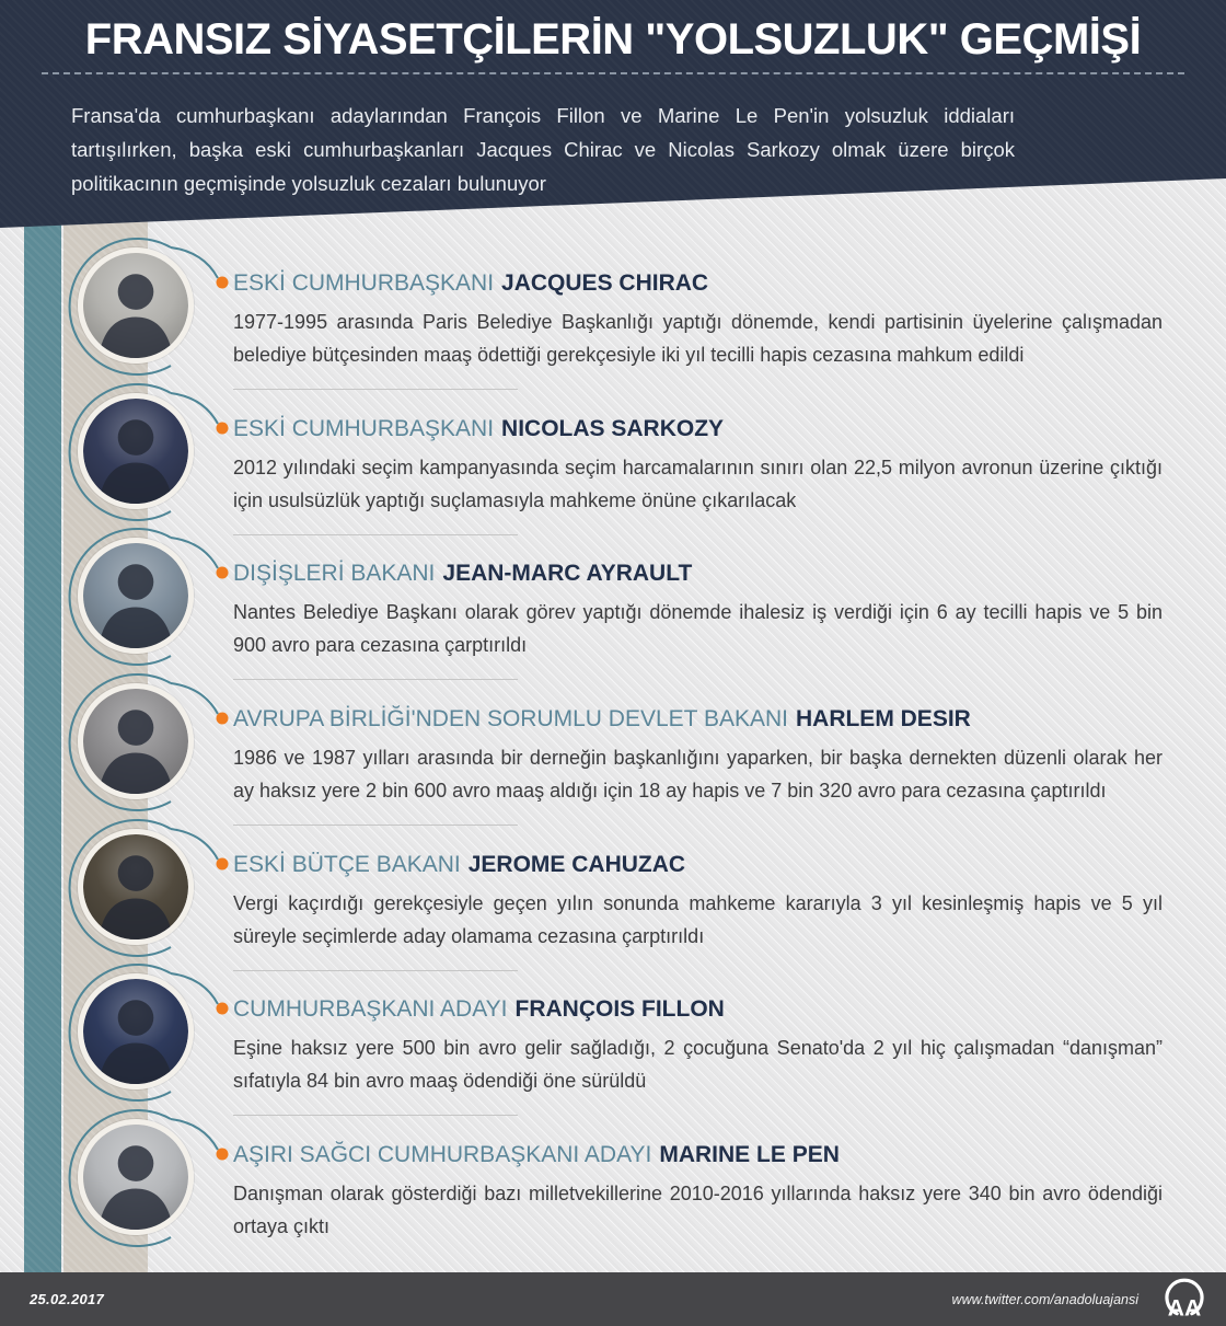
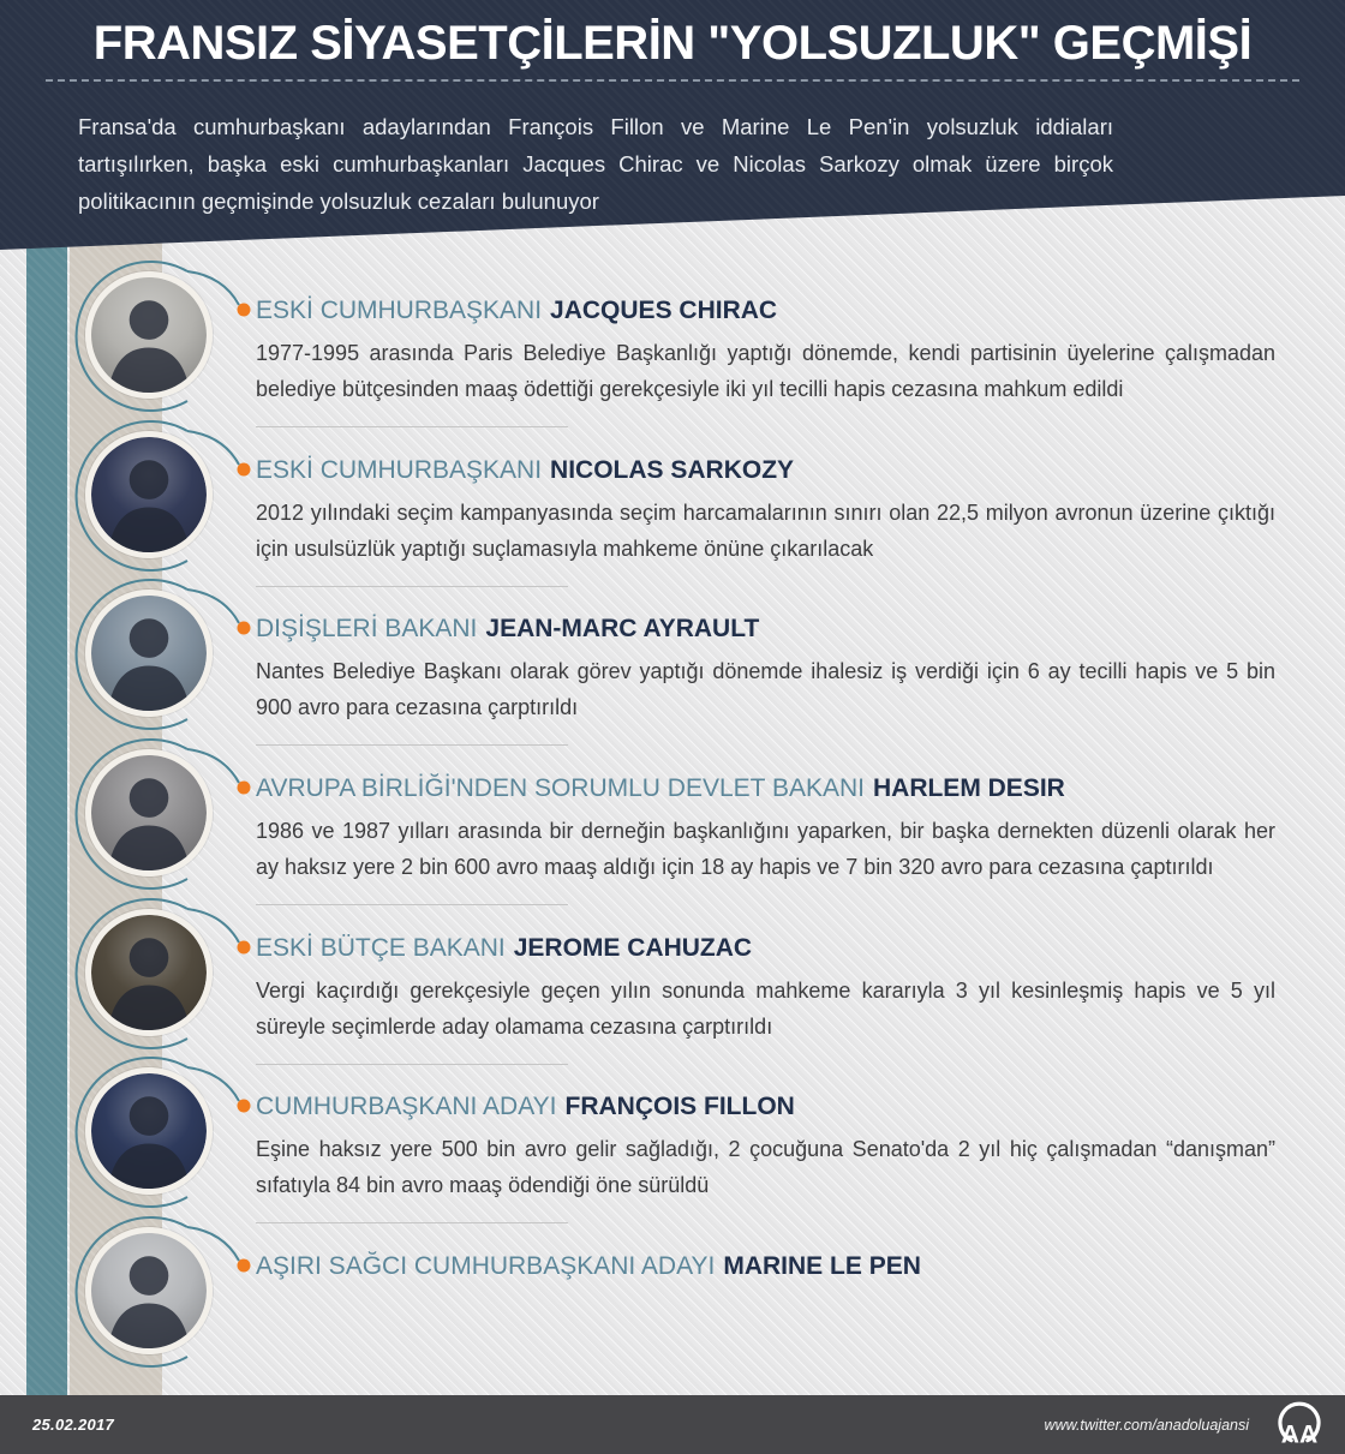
  FRANSIZ SİYASETÇİLERİN "YOLSUZLUK" GEÇMİŞİ
  Fransa'da cumhurbaşkanı adaylarından François Fillon ve Marine Le Pen'in yolsuzluk iddiaları tartışılırken, başka eski cumhurbaşkanları Jacques Chirac ve Nicolas Sarkozy olmak üzere birçok politikacının geçmişinde yolsuzluk cezaları bulunuyor
  ESKİ CUMHURBAŞKANI JACQUES CHIRAC
  1977-1995 arasında Paris Belediye Başkanlığı yaptığı dönemde, kendi partisinin üyelerine çalışmadan belediye bütçesinden maaş ödettiği gerekçesiyle iki yıl tecilli hapis cezasına mahkum edildi
  ESKİ CUMHURBAŞKANI NICOLAS SARKOZY
  2012 yılındaki seçim kampanyasında seçim harcamalarının sınırı olan 22,5 milyon avronun üzerine çıktığı için usulsüzlük yaptığı suçlamasıyla mahkeme önüne çıkarılacak
  DIŞİŞLERİ BAKANI JEAN-MARC AYRAULT
  Nantes Belediye Başkanı olarak görev yaptığı dönemde ihalesiz iş verdiği için 6 ay tecilli hapis ve 5 bin 900 avro para cezasına çarptırıldı
  AVRUPA BİRLİĞİ'NDEN SORUMLU DEVLET BAKANI HARLEM DESIR
  1986 ve 1987 yılları arasında bir derneğin başkanlığını yaparken, bir başka dernekten düzenli olarak her ay haksız yere 2 bin 600 avro maaş aldığı için 18 ay hapis ve 7 bin 320 avro para cezasına çaptırıldı
  ESKİ BÜTÇE BAKANI JEROME CAHUZAC
  Vergi kaçırdığı gerekçesiyle geçen yılın sonunda mahkeme kararıyla 3 yıl kesinleşmiş hapis ve 5 yıl süreyle seçimlerde aday olamama cezasına çarptırıldı
  CUMHURBAŞKANI ADAYI FRANÇOIS FILLON
  Eşine haksız yere 500 bin avro gelir sağladığı, 2 çocuğuna Senato'da 2 yıl hiç çalışmadan “danışman” sıfatıyla 84 bin avro maaş ödendiği öne sürüldü
  AŞIRI SAĞCI CUMHURBAŞKANI ADAYI MARINE LE PEN
- Danışman olarak gösterdiği bazı milletvekillerine 2010-2016 yıllarında haksız yere 340 bin avro ödendiği ortaya çıktı
  25.02.2017
  www.twitter.com/anadoluajansi
  AA
